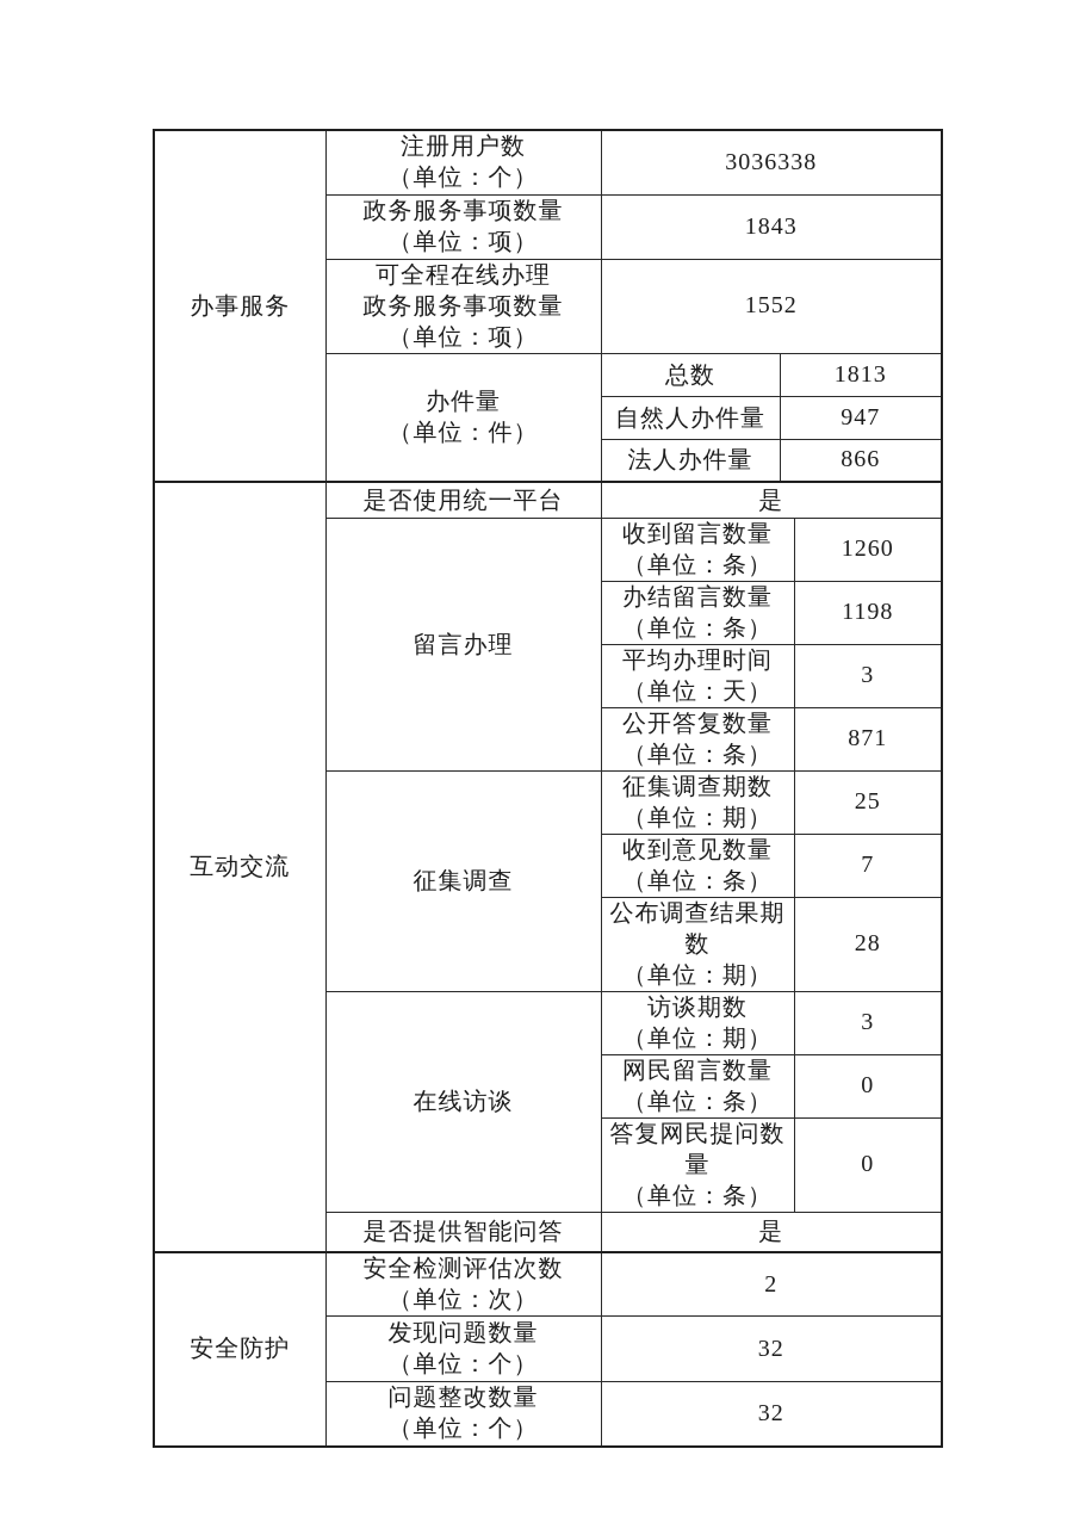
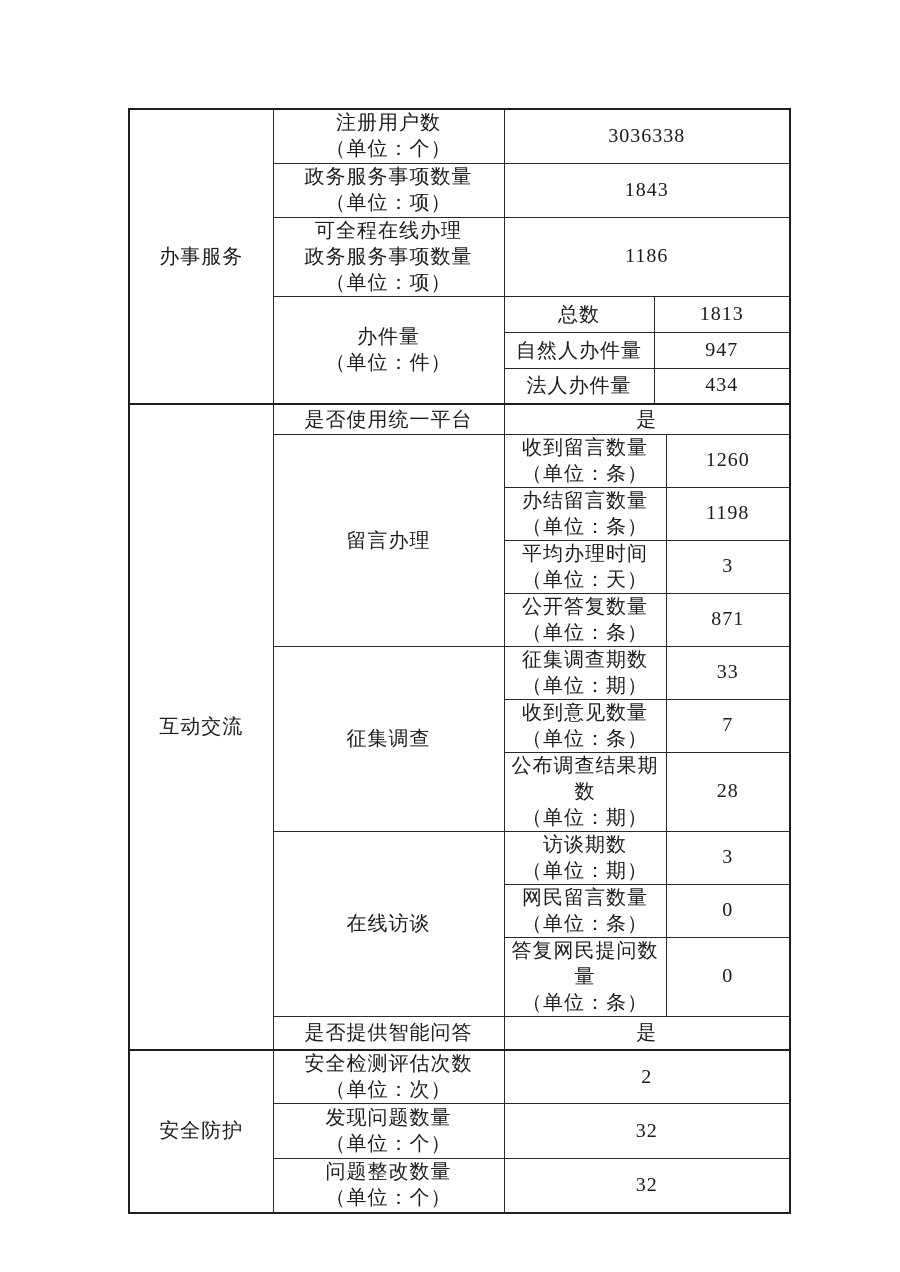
  办事服务	注册用户数 （单位：个）	3036338
  政务服务事项数量 （单位：项）	1843
- 可全程在线办理 政务服务事项数量 （单位：项）	1552
+ 可全程在线办理 政务服务事项数量 （单位：项）	1186
  办件量 （单位：件）	总数	1813
  自然人办件量	947
- 法人办件量	866
+ 法人办件量	434
  互动交流	是否使用统一平台	是
  留言办理	收到留言数量 （单位：条）	1260
  办结留言数量 （单位：条）	1198
  平均办理时间 （单位：天）	3
  公开答复数量 （单位：条）	871
- 征集调查	征集调查期数 （单位：期）	25
+ 征集调查	征集调查期数 （单位：期）	33
  收到意见数量 （单位：条）	7
  公布调查结果期数 （单位：期）	28
  在线访谈	访谈期数 （单位：期）	3
  网民留言数量 （单位：条）	0
  答复网民提问数量 （单位：条）	0
  是否提供智能问答	是
  安全防护	安全检测评估次数 （单位：次）	2
  发现问题数量 （单位：个）	32
  问题整改数量 （单位：个）	32
